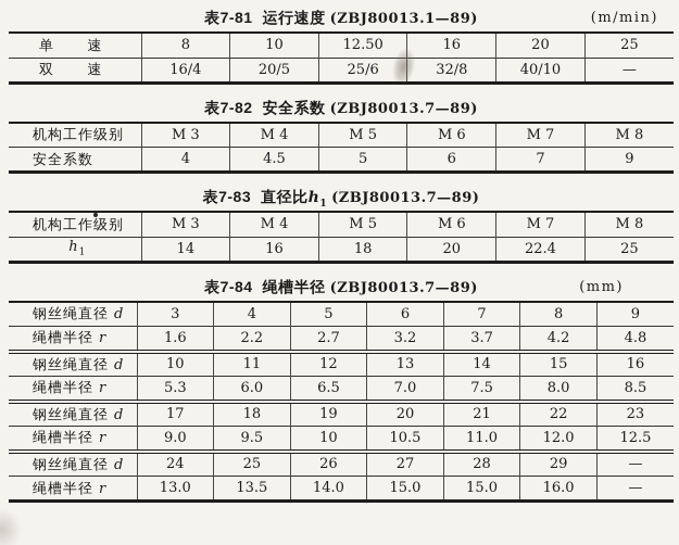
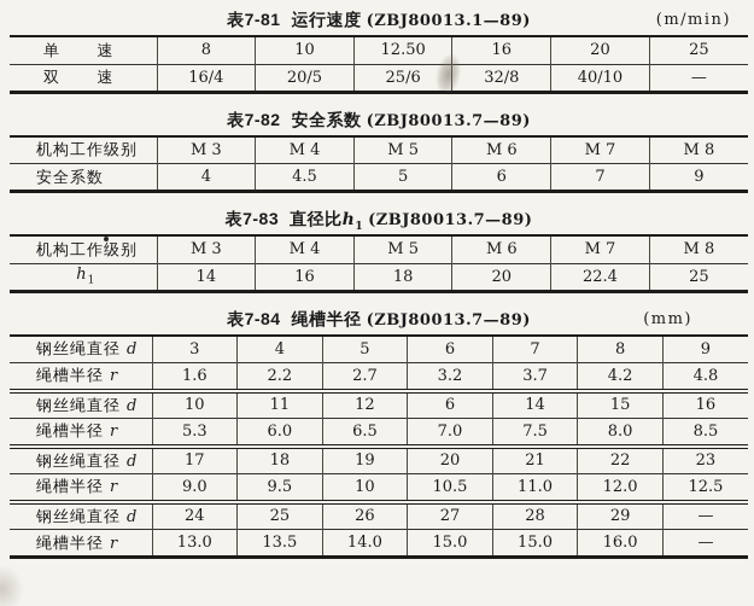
  表7-81 运行速度 (ZBJ80013.1—89)
  (m/min)
  单 速	8	10	12.50	16	20	25
  双 速	16/4	20/5	25/6	32/8	40/10	—
  表7-82 安全系数 (ZBJ80013.7—89)
  机构工作级别	M 3	M 4	M 5	M 6	M 7	M 8
  安全系数	4	4.5	5	6	7	9
  表7-83 直径比h1(ZBJ80013.7—89)
  机构工作级别	M 3	M 4	M 5	M 6	M 7	M 8
  h1	14	16	18	20	22.4	25
  表7-84 绳槽半径 (ZBJ80013.7—89)
  (mm)
  钢丝绳直径 d	3	4	5	6	7	8	9
  绳槽半径 r	1.6	2.2	2.7	3.2	3.7	4.2	4.8
- 钢丝绳直径 d	10	11	12	13	14	15	16
+ 钢丝绳直径 d	10	11	12	6	14	15	16
  绳槽半径 r	5.3	6.0	6.5	7.0	7.5	8.0	8.5
  钢丝绳直径 d	17	18	19	20	21	22	23
  绳槽半径 r	9.0	9.5	10	10.5	11.0	12.0	12.5
  钢丝绳直径 d	24	25	26	27	28	29	—
  绳槽半径 r	13.0	13.5	14.0	15.0	15.0	16.0	—
